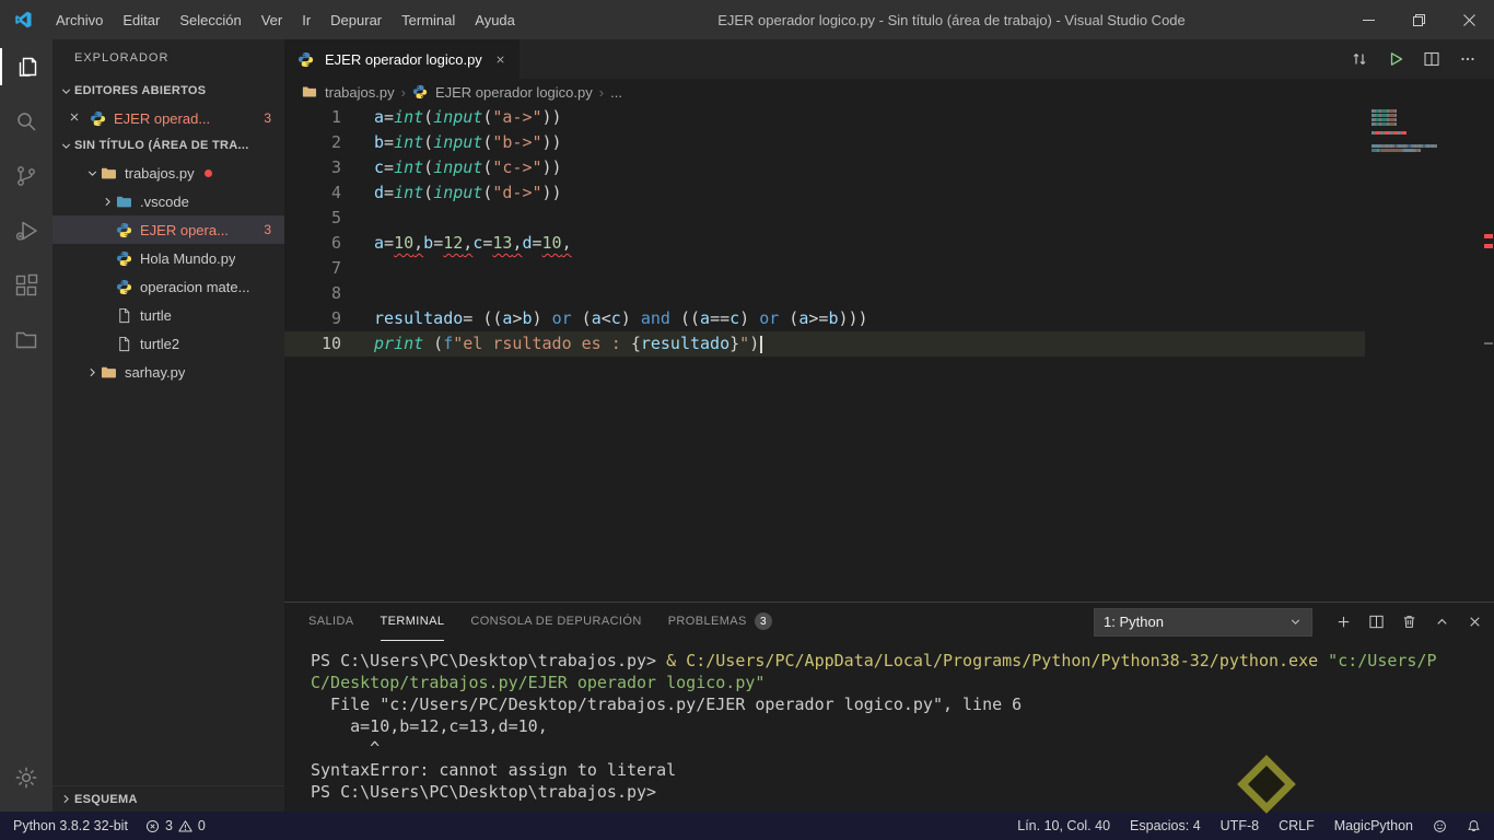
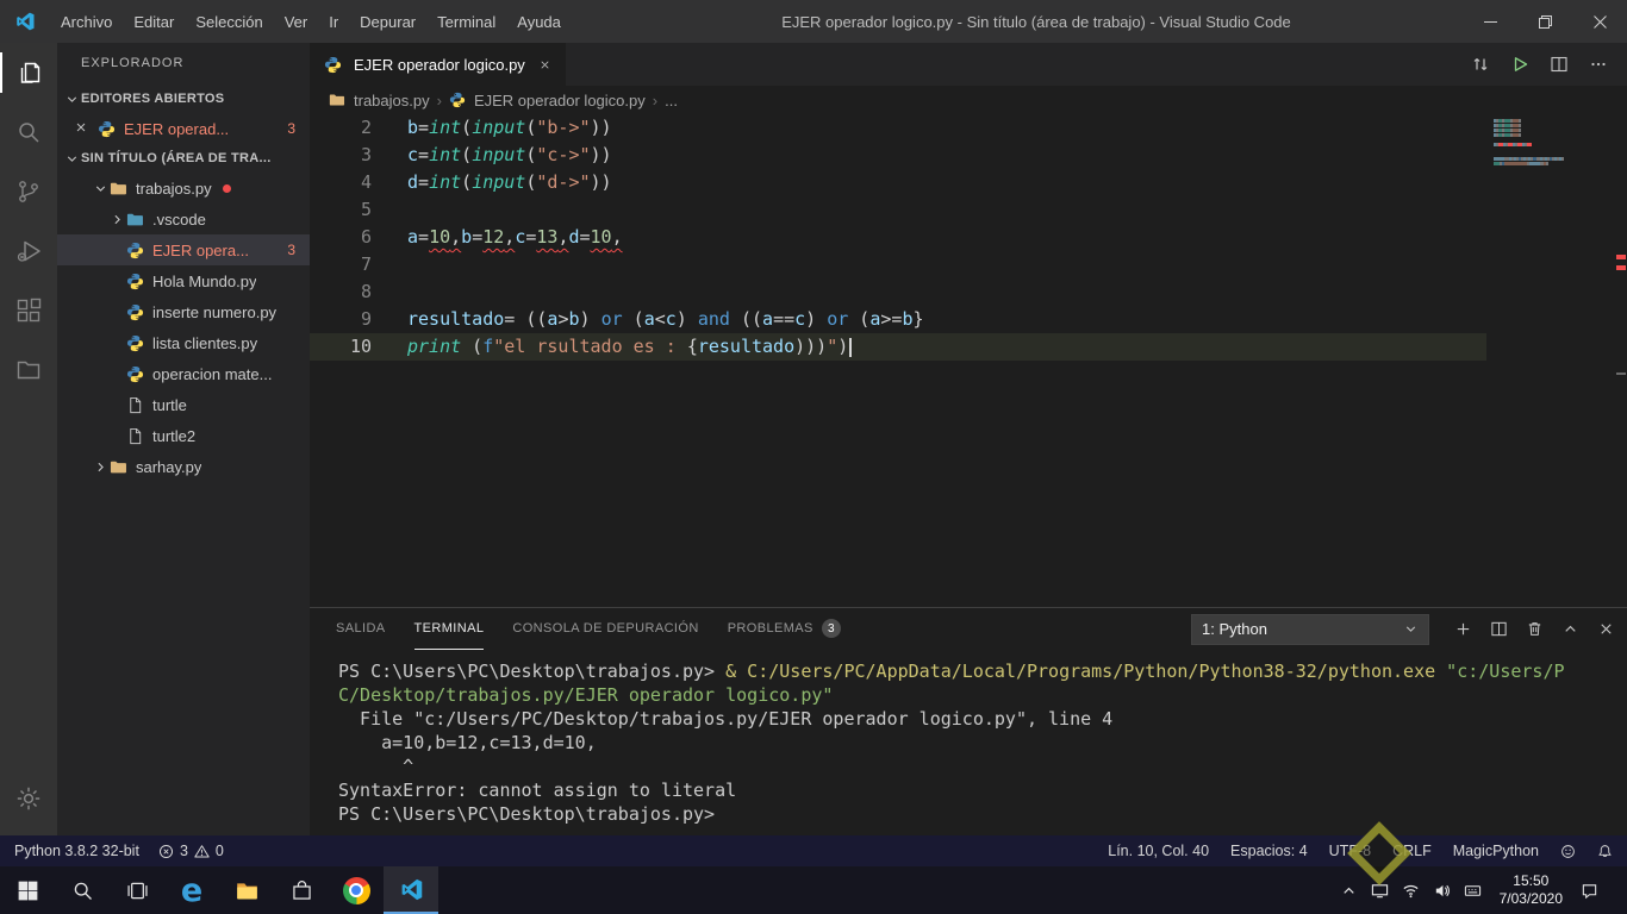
  Archivo
  Editar
  Selección
  Ver
  Ir
  Depurar
  Terminal
  Ayuda
  EJER operador logico.py - Sin título (área de trabajo) - Visual Studio Code
  EXPLORADOR
  EDITORES ABIERTOS
  EJER operad...
  3
  SIN TÍTULO (ÁREA DE TRA...
  trabajos.py
  .vscode
  EJER opera...
  3
  Hola Mundo.py
+ inserte numero.py
+ lista clientes.py
  operacion mate...
  turtle
  turtle2
  sarhay.py
- ESQUEMA
  EJER operador logico.py
  trabajos.py
  ›
  EJER operador logico.py
  ›
  ...
- 1
- a=int(input("a->"))
  2
  b=int(input("b->"))
  3
  c=int(input("c->"))
  4
  d=int(input("d->"))
  5
  6
  a=10,b=12,c=13,d=10,
  7
  8
  9
- resultado= ((a>b) or (a<c) and ((a==c) or (a>=b)))
+ resultado= ((a>b) or (a<c) and ((a==c) or (a>=b}
  10
- print (f"el rsultado es : {resultado}")
+ print (f"el rsultado es : {resultado)))")
  SALIDA
  TERMINAL
  CONSOLA DE DEPURACIÓN
  PROBLEMAS
  3
  1: Python
  PS C:\Users\PC\Desktop\trabajos.py> & C:/Users/PC/AppData/Local/Programs/Python/Python38-32/python.exe "c:/Users/P
  C/Desktop/trabajos.py/EJER operador logico.py"
- File "c:/Users/PC/Desktop/trabajos.py/EJER operador logico.py", line 6
+ File "c:/Users/PC/Desktop/trabajos.py/EJER operador logico.py", line 4
  a=10,b=12,c=13,d=10,
  ^
  SyntaxError: cannot assign to literal
  PS C:\Users\PC\Desktop\trabajos.py>
  Python 3.8.2 32-bit
  3
  0
  Lín. 10, Col. 40
  Espacios: 4
  UTF-8
  CRLF
  MagicPython
+ e
+ 15:50
+ 7/03/2020
